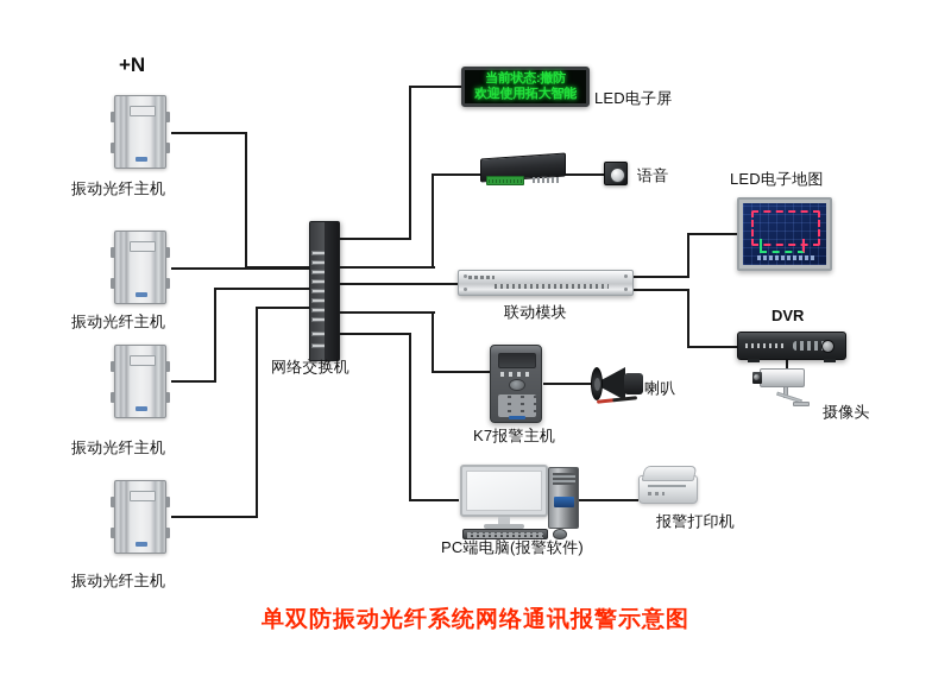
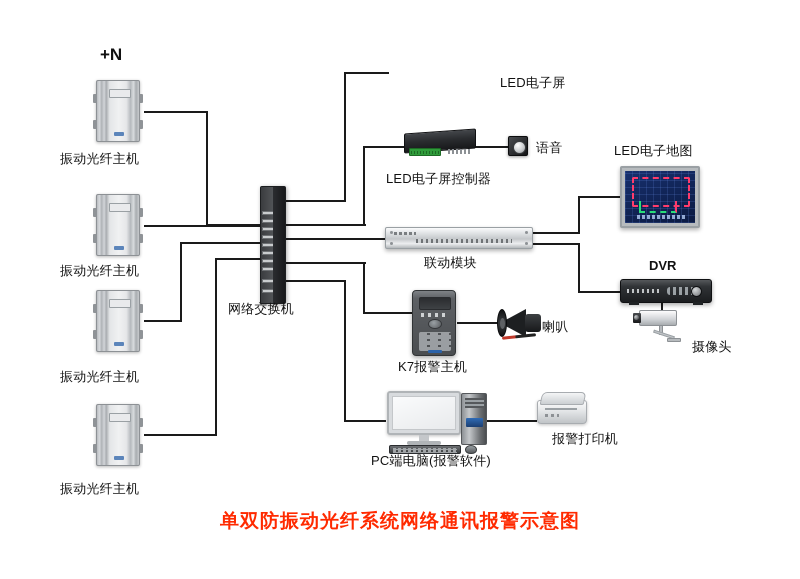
  +N
  振动光纤主机
  振动光纤主机
  振动光纤主机
  振动光纤主机
  网络交换机
- 当前状态:撤防
- 欢迎使用拓大智能
  LED电子屏
+ LED电子屏控制器
  语音
  联动模块
  LED电子地图
  DVR
  摄像头
  K7报警主机
  喇叭
  PC端电脑(报警软件)
  报警打印机
  单双防振动光纤系统网络通讯报警示意图
